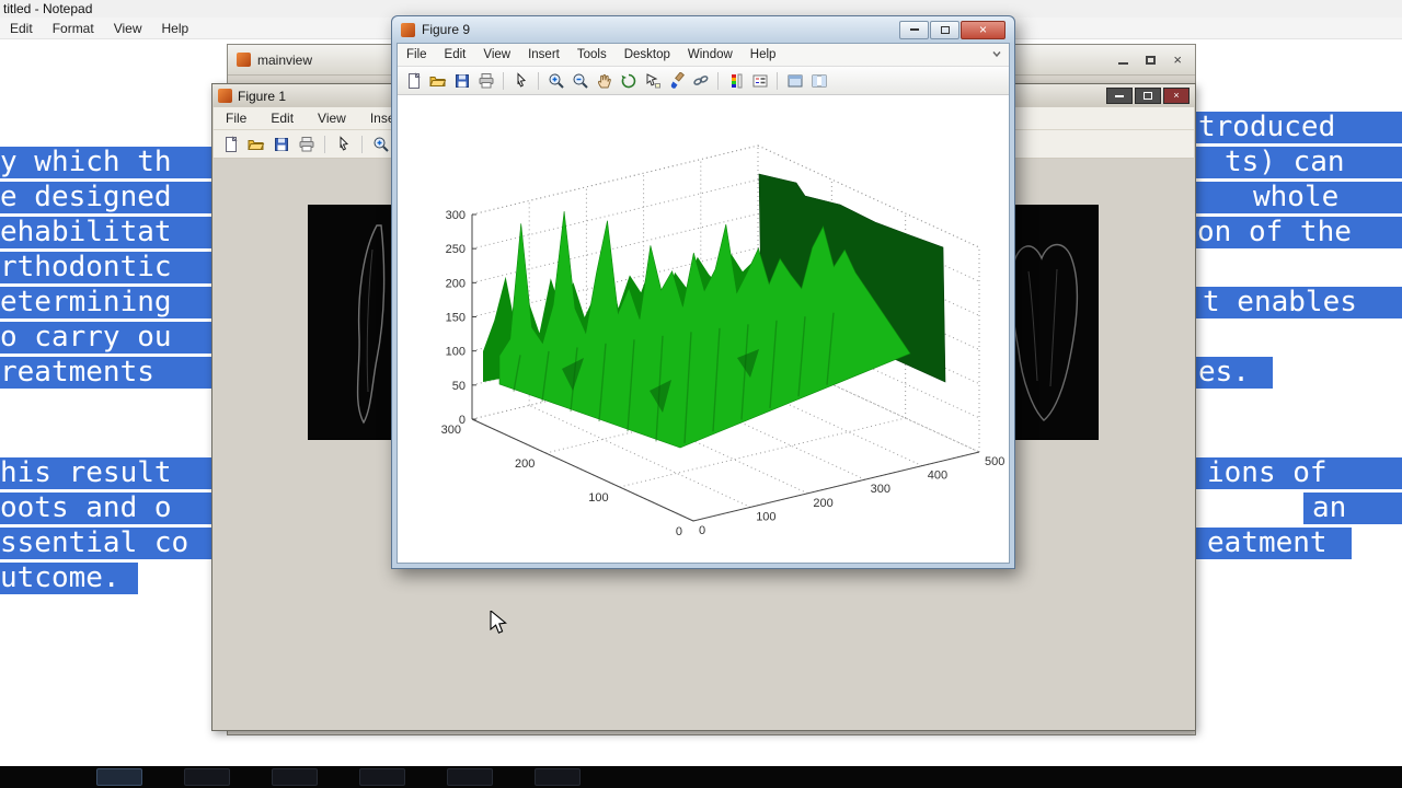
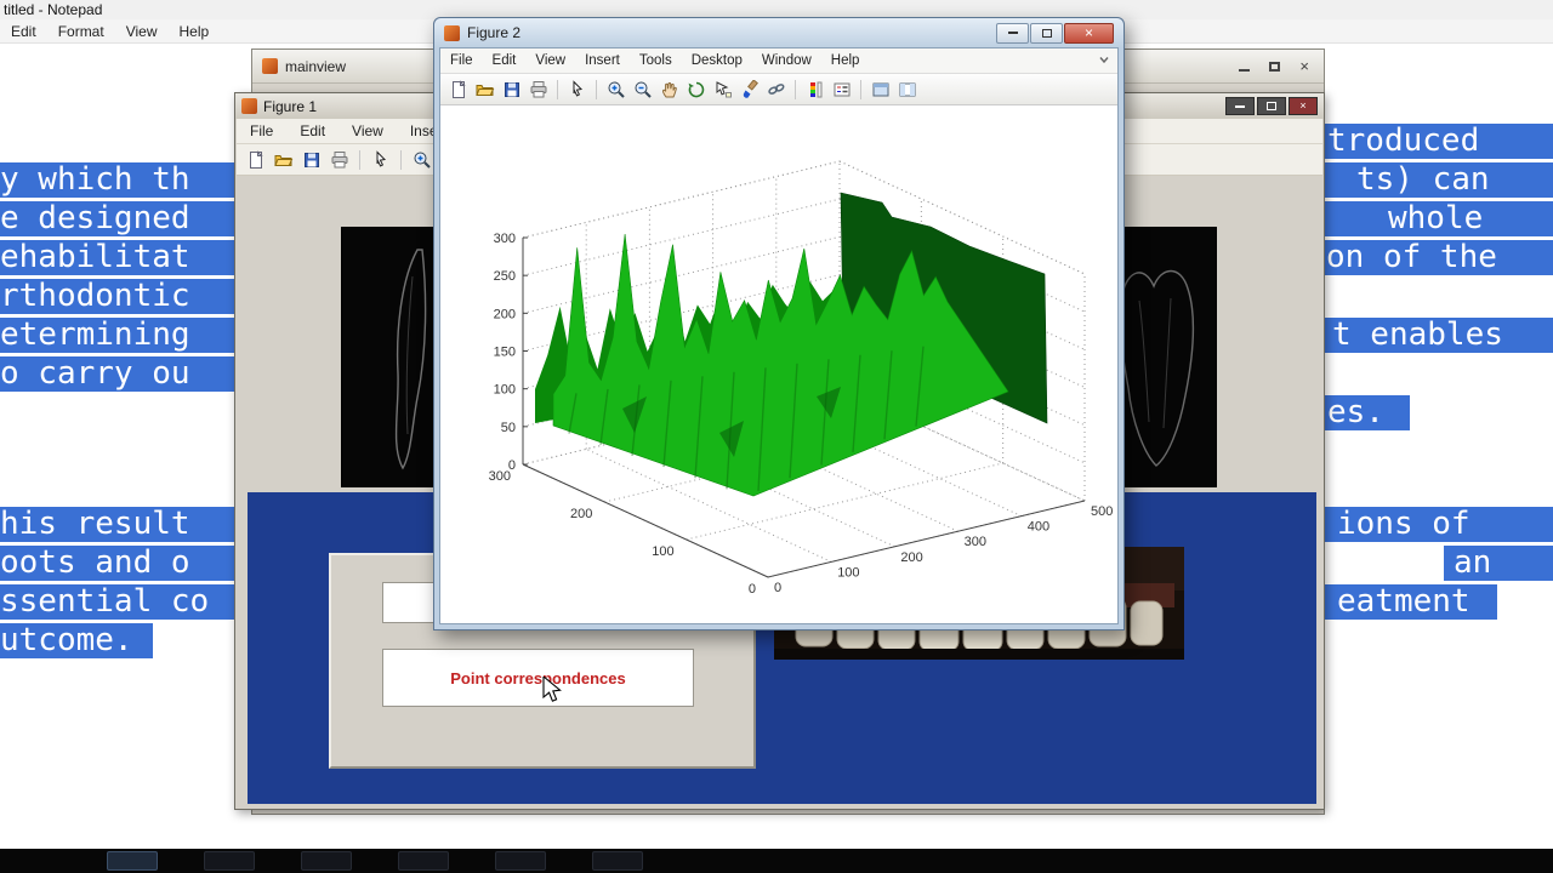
  titled - Notepad
  Edit
  Format
  View
  Help
  y which th
  e designed
  ehabilitat
  rthodontic
  etermining
  o carry ou
- reatments
  his result
  oots and o
  ssential co
  utcome.
  troduced
  ts) can
  whole
  on of the
  t enables
  es.
  ions of
  an
  eatment
  mainview
  ×
  Figure 1
  ×
  File
  Edit
  View
+ Point correspondences
- Figure 9
+ Figure 2
  ×
  File
  Edit
  View
  Insert
  Tools
  Desktop
  Window
  Help
  0
  50
  100
  150
  200
  250
  300
  0
  100
  200
  300
  0
  100
  200
  300
  400
  500
